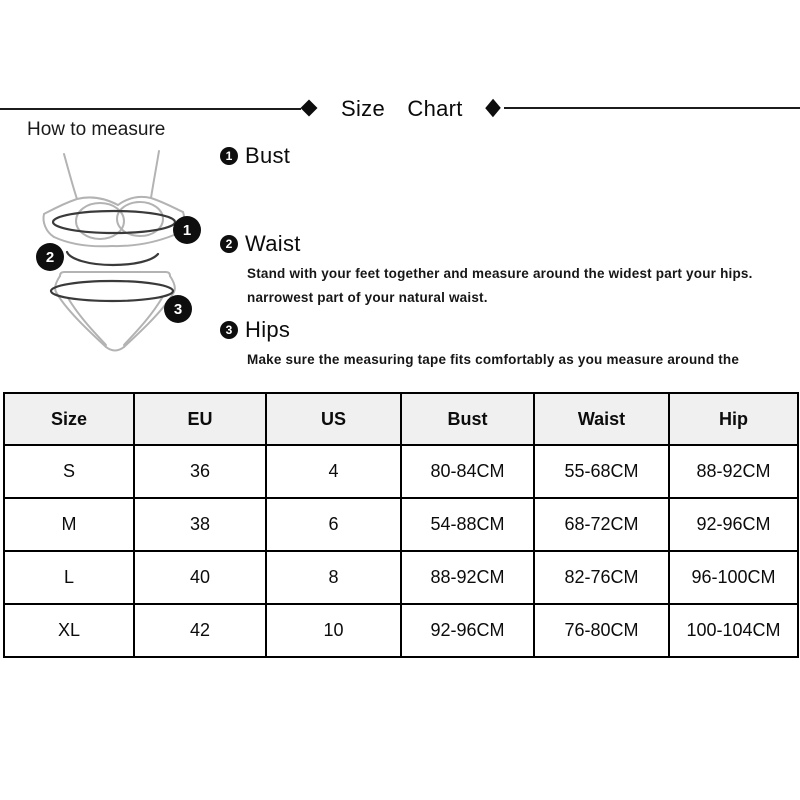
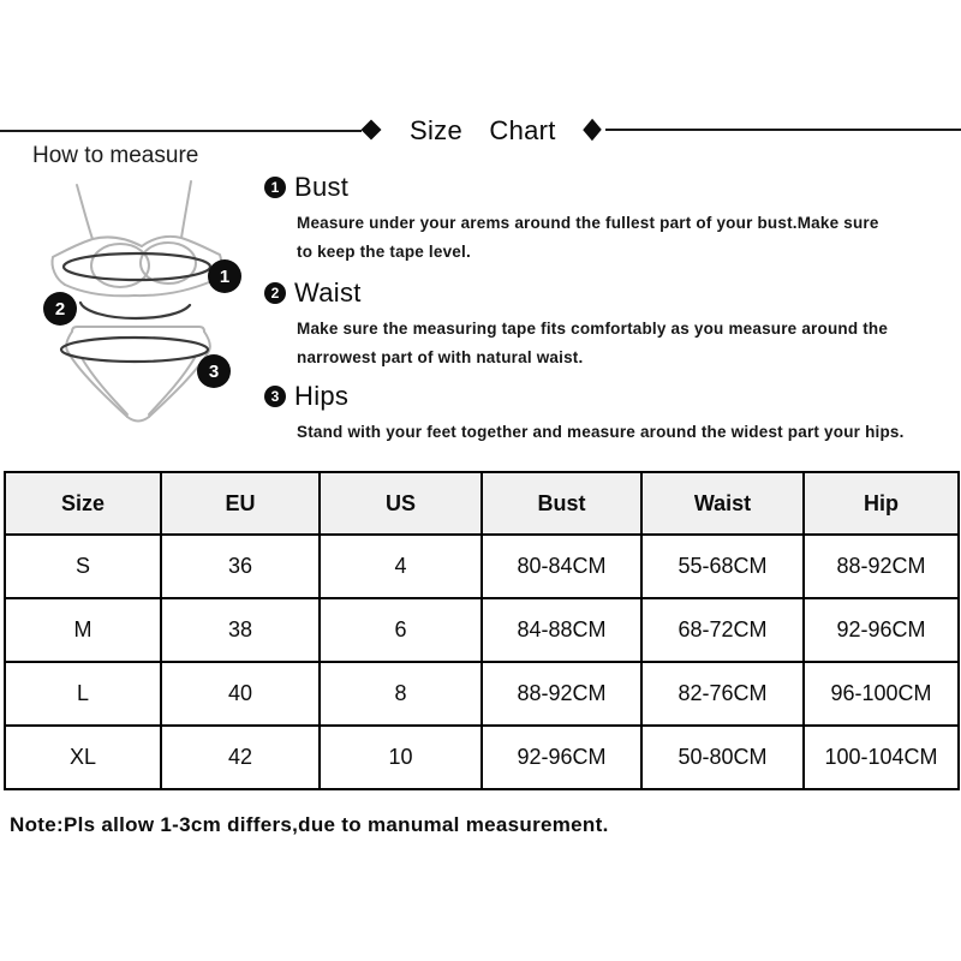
  Size Chart
  How to measure
  1
  2
  3
  1
  Bust
+ Measure under your arems around the fullest part of your bust.Make sure
+ to keep the tape level.
  2
  Waist
- Stand with your feet together and measure around the widest part your hips.
+ Make sure the measuring tape fits comfortably as you measure around the
- narrowest part of your natural waist.
+ narrowest part of with natural waist.
  3
  Hips
- Make sure the measuring tape fits comfortably as you measure around the
+ Stand with your feet together and measure around the widest part your hips.
  Size	EU	US	Bust	Waist	Hip
  S	36	4	80-84CM	55-68CM	88-92CM
- M	38	6	54-88CM	68-72CM	92-96CM
+ M	38	6	84-88CM	68-72CM	92-96CM
  L	40	8	88-92CM	82-76CM	96-100CM
- XL	42	10	92-96CM	76-80CM	100-104CM
+ XL	42	10	92-96CM	50-80CM	100-104CM
+ Note:Pls allow 1-3cm differs,due to manumal measurement.
